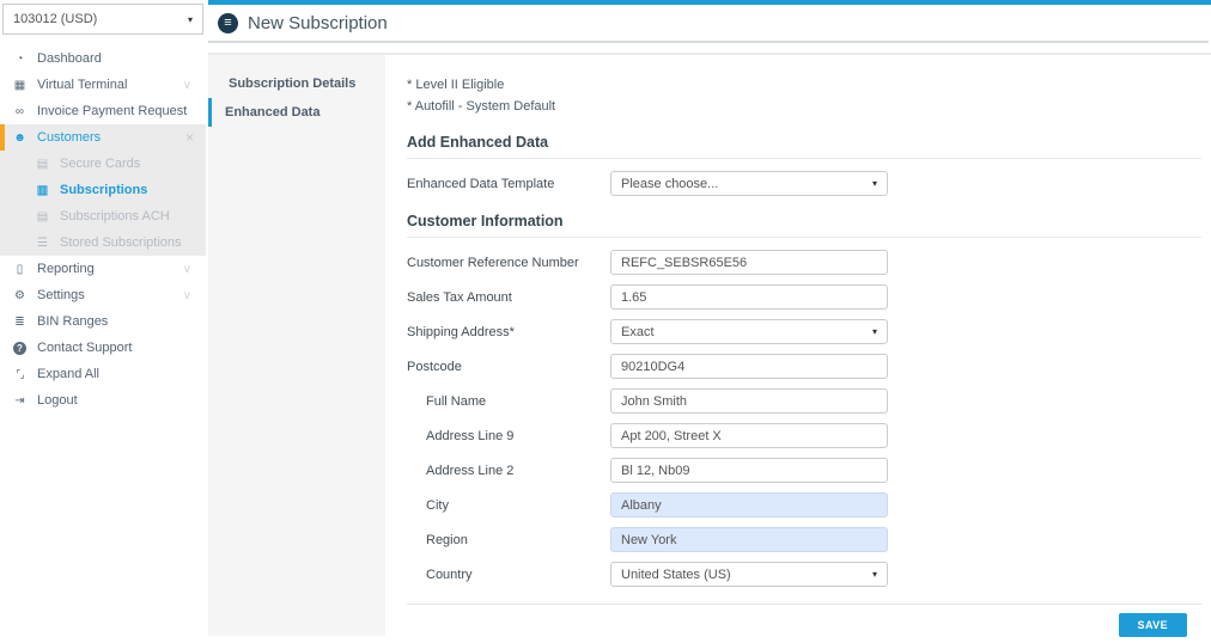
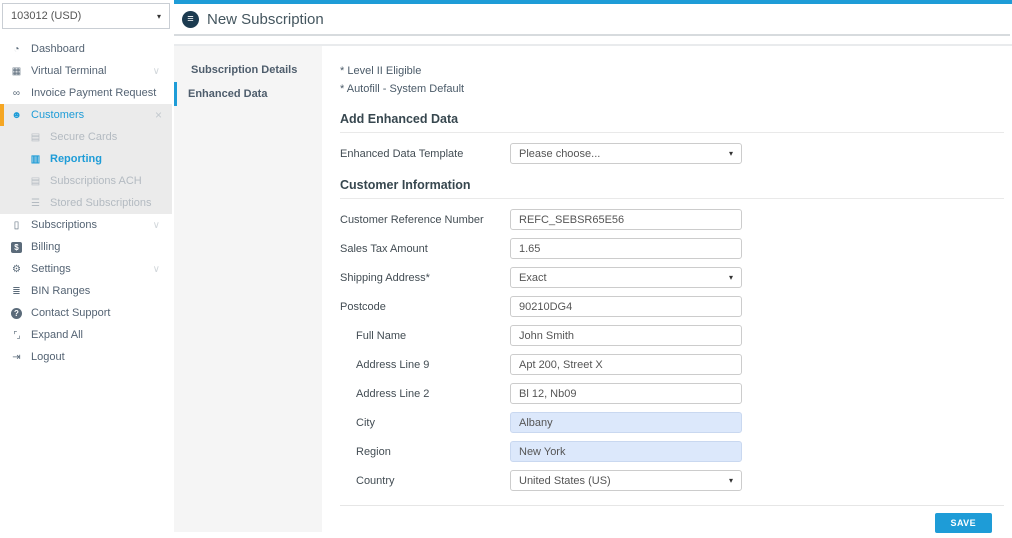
  103012 (USD)
  ▾
  ◔
  Dashboard
  ▦
  Virtual Terminal
  ∨
  ∞
  Invoice Payment Request
  ☻
  Customers
  ×
  ▤
  Secure Cards
  ▥
- Subscriptions
+ Reporting
  ▤
  Subscriptions ACH
  ☰
  Stored Subscriptions
  ▯
- Reporting
+ Subscriptions
  ∨
+ $
+ Billing
  ⚙
  Settings
  ∨
  ≣
  BIN Ranges
  ?
  Contact Support
  ⌜⌟
  Expand All
  ⇥
  Logout
  ≡
  New Subscription
  Subscription Details
  Enhanced Data
  * Level II Eligible
  * Autofill - System Default
  Add Enhanced Data
  Enhanced Data Template
  Please choose...
  ▾
  Customer Information
  Customer Reference Number
  REFC_SEBSR65E56
  Sales Tax Amount
  1.65
  Shipping Address*
  Exact
  ▾
  Postcode
  90210DG4
  Full Name
  John Smith
  Address Line 9
  Apt 200, Street X
  Address Line 2
  Bl 12, Nb09
  City
  Albany
  Region
  New York
  Country
  United States (US)
  ▾
  SAVE
